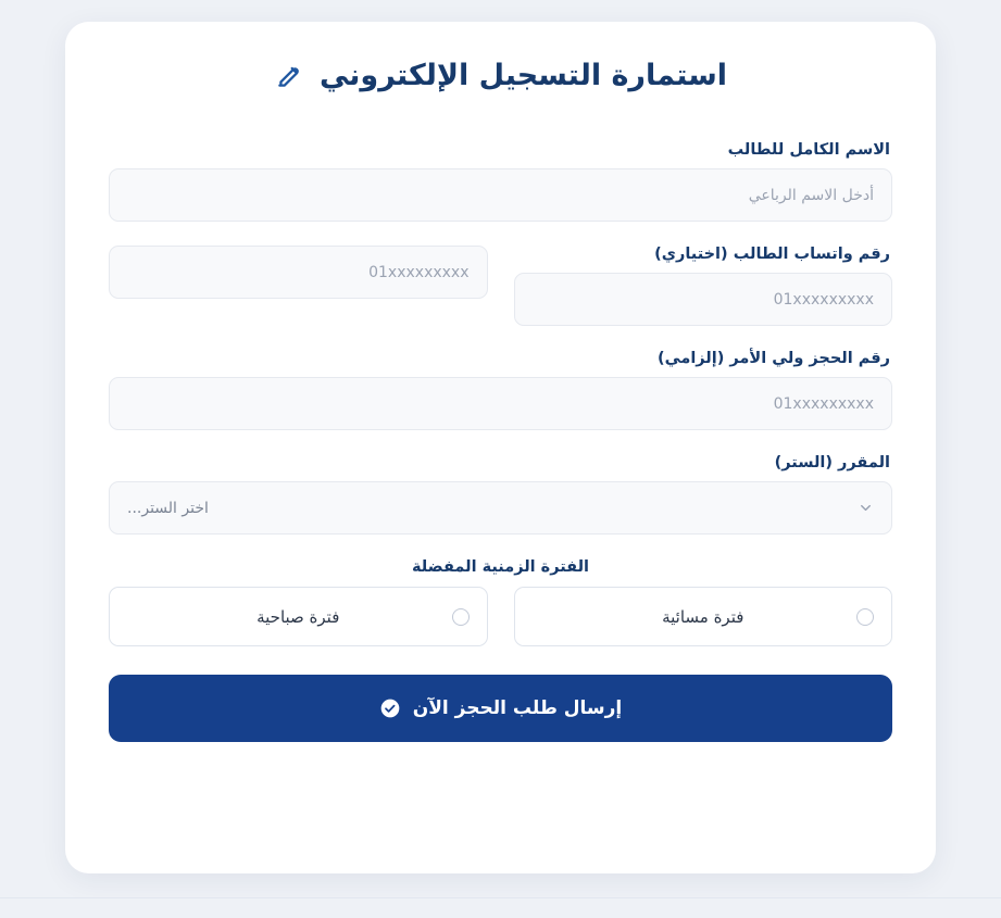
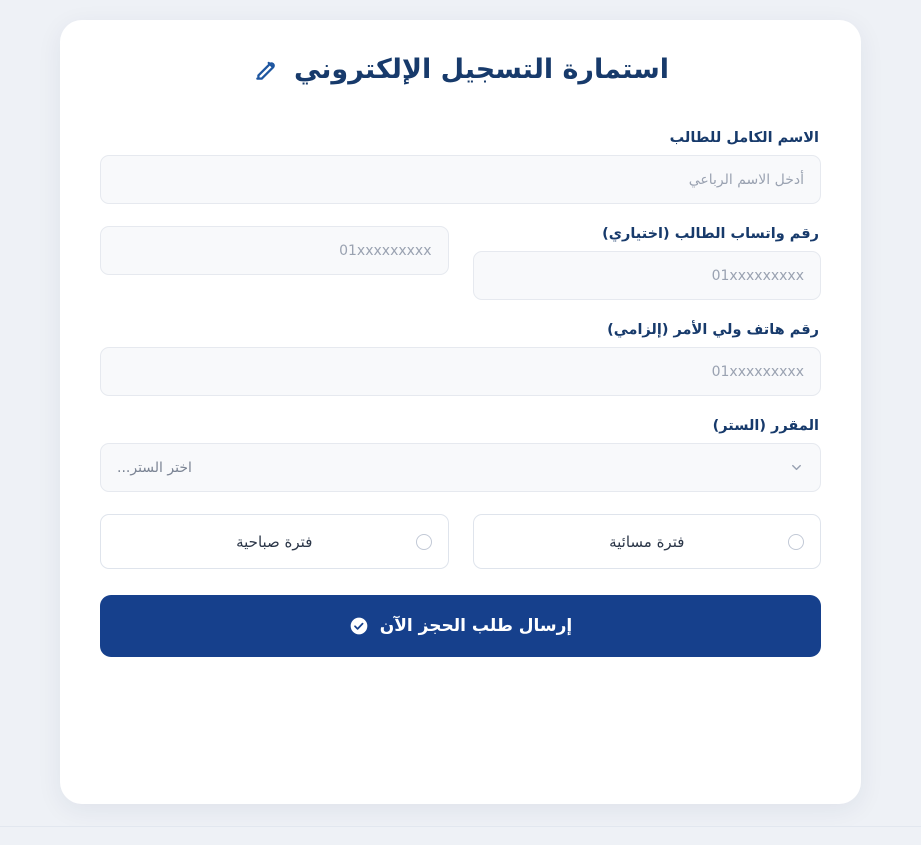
  استمارة التسجيل الإلكتروني
  الاسم الكامل للطالب
  أدخل الاسم الرباعي
  رقم واتساب الطالب (اختياري)
  01xxxxxxxxx
  01xxxxxxxxx
- رقم الحجز ولي الأمر (إلزامي)
+ رقم هاتف ولي الأمر (إلزامي)
  01xxxxxxxxx
  المقرر (الستر)
  اختر الستر...
- الفترة الزمنية المفضلة
  فترة مسائية
  فترة صباحية
  إرسال طلب الحجز الآن
